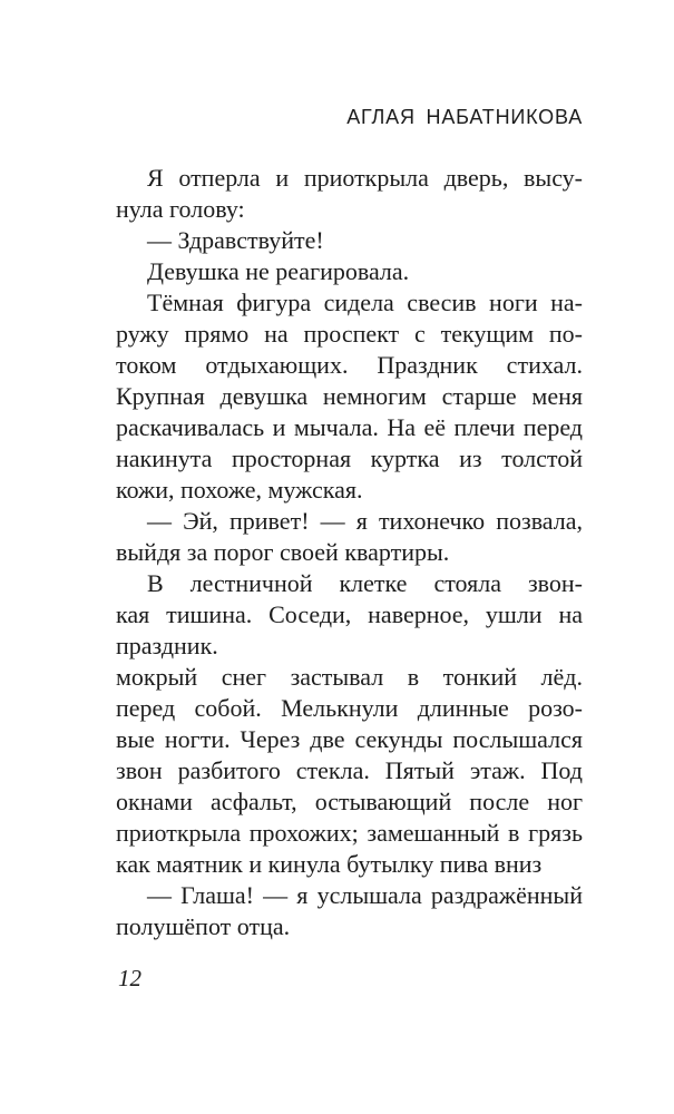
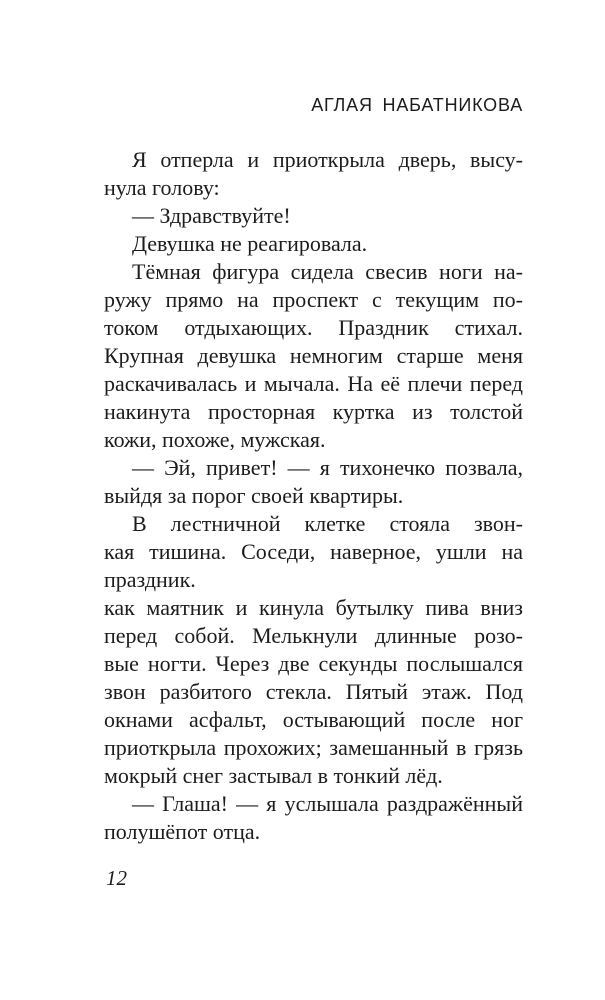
  АГЛАЯ НАБАТНИКОВА
  Я отперла и приоткрыла дверь, высу-
  нула голову:
  — Здравствуйте!
  Девушка не реагировала.
  Тёмная фигура сидела свесив ноги на-
  ружу прямо на проспект с текущим по-
  током отдыхающих. Праздник стихал.
  Крупная девушка немногим старше меня
  раскачивалась и мычала. На её плечи перед
  накинута просторная куртка из толстой
  кожи, похоже, мужская.
  — Эй, привет! — я тихонечко позвала,
  выйдя за порог своей квартиры.
  В лестничной клетке стояла звон-
  кая тишина. Соседи, наверное, ушли на
  праздник.
- мокрый снег застывал в тонкий лёд.
+ как маятник и кинула бутылку пива вниз
  перед собой. Мелькнули длинные розо-
  вые ногти. Через две секунды послышался
  звон разбитого стекла. Пятый этаж. Под
  окнами асфальт, остывающий после ног
  приоткрыла прохожих; замешанный в грязь
- как маятник и кинула бутылку пива вниз
+ мокрый снег застывал в тонкий лёд.
  — Глаша! — я услышала раздражённый
  полушёпот отца.
  12
